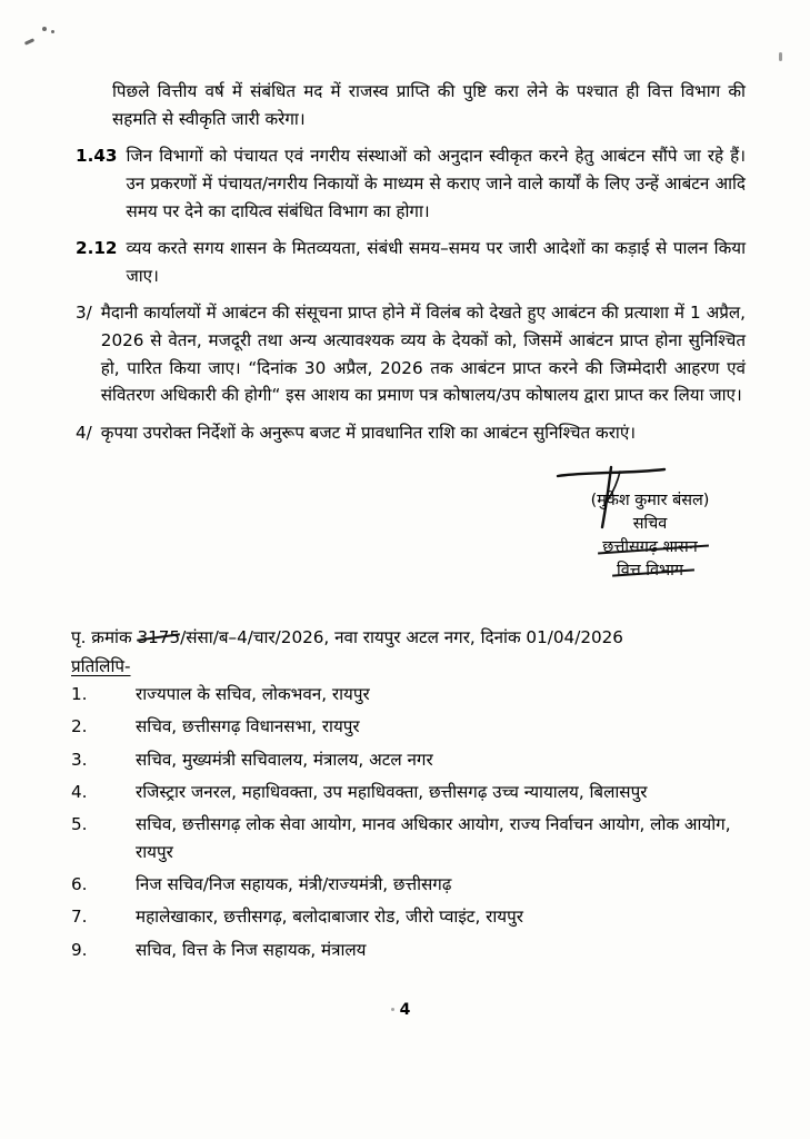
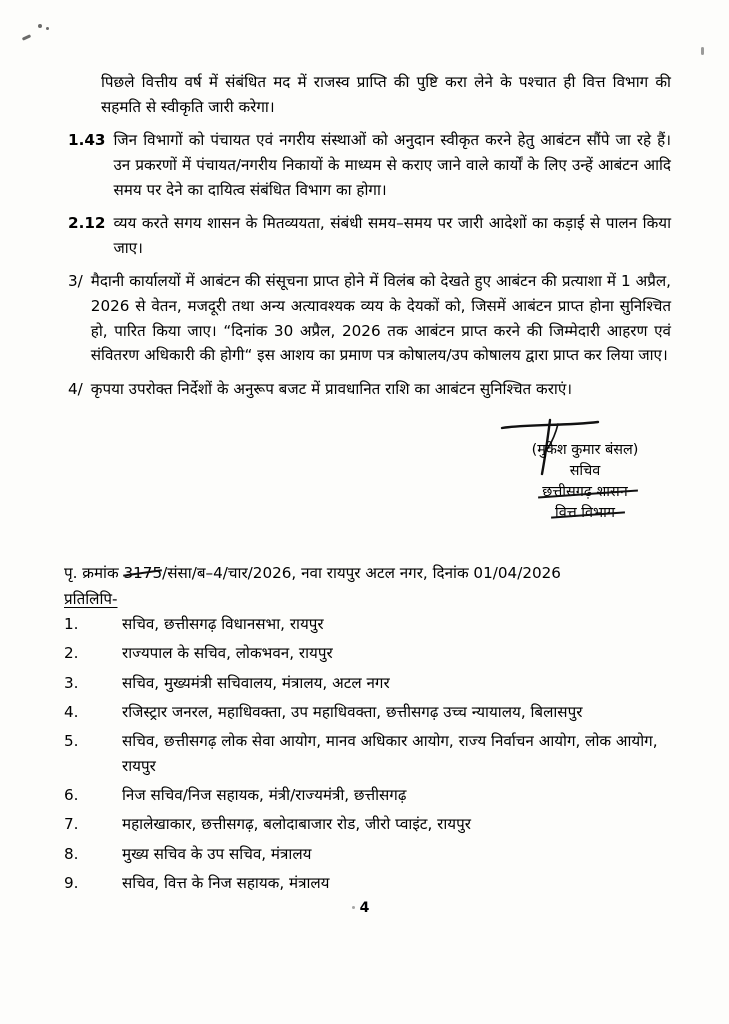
  पिछले वित्तीय वर्ष में संबंधित मद में राजस्व प्राप्ति की पुष्टि करा लेने के पश्चात ही वित्त विभाग की सहमति से स्वीकृति जारी करेगा।
  1.43
  जिन विभागों को पंचायत एवं नगरीय संस्थाओं को अनुदान स्वीकृत करने हेतु आबंटन सौंपे जा रहे हैं। उन प्रकरणों में पंचायत/नगरीय निकायों के माध्यम से कराए जाने वाले कार्यों के लिए उन्हें आबंटन आदि समय पर देने का दायित्व संबंधित विभाग का होगा।
  2.12
  व्यय करते सगय शासन के मितव्ययता, संबंधी समय–समय पर जारी आदेशों का कड़ाई से पालन किया जाए।
  3/
  मैदानी कार्यालयों में आबंटन की संसूचना प्राप्त होने में विलंब को देखते हुए आबंटन की प्रत्याशा में 1 अप्रैल, 2026 से वेतन, मजदूरी तथा अन्य अत्यावश्यक व्यय के देयकों को, जिसमें आबंटन प्राप्त होना सुनिश्चित हो, पारित किया जाए। “दिनांक 30 अप्रैल, 2026 तक आबंटन प्राप्त करने की जिम्मेदारी आहरण एवं संवितरण अधिकारी की होगी“ इस आशय का प्रमाण पत्र कोषालय/उप कोषालय द्वारा प्राप्त कर लिया जाए।
  4/
  कृपया उपरोक्त निर्देशों के अनुरूप बजट में प्रावधानित राशि का आबंटन सुनिश्चित कराएं।
  (मुकेश कुमार बंसल)
  सचिव
  छत्तीसगढ़ शासन
  वित्त विभाग
  पृ. क्रमांक 3175/संसा/ब–4/चार/2026, नवा रायपुर अटल नगर, दिनांक 01/04/2026
  प्रतिलिपि-
  1.
- राज्यपाल के सचिव, लोकभवन, रायपुर
+ सचिव, छत्तीसगढ़ विधानसभा, रायपुर
  2.
- सचिव, छत्तीसगढ़ विधानसभा, रायपुर
+ राज्यपाल के सचिव, लोकभवन, रायपुर
  3.
  सचिव, मुख्यमंत्री सचिवालय, मंत्रालय, अटल नगर
  4.
  रजिस्ट्रार जनरल, महाधिवक्ता, उप महाधिवक्ता, छत्तीसगढ़ उच्च न्यायालय, बिलासपुर
  5.
  सचिव, छत्तीसगढ़ लोक सेवा आयोग, मानव अधिकार आयोग, राज्य निर्वाचन आयोग, लोक आयोग, रायपुर
  6.
  निज सचिव/निज सहायक, मंत्री/राज्यमंत्री, छत्तीसगढ़
  7.
  महालेखाकार, छत्तीसगढ़, बलोदाबाजार रोड, जीरो प्वाइंट, रायपुर
+ 8.
+ मुख्य सचिव के उप सचिव, मंत्रालय
  9.
  सचिव, वित्त के निज सहायक, मंत्रालय
  4
